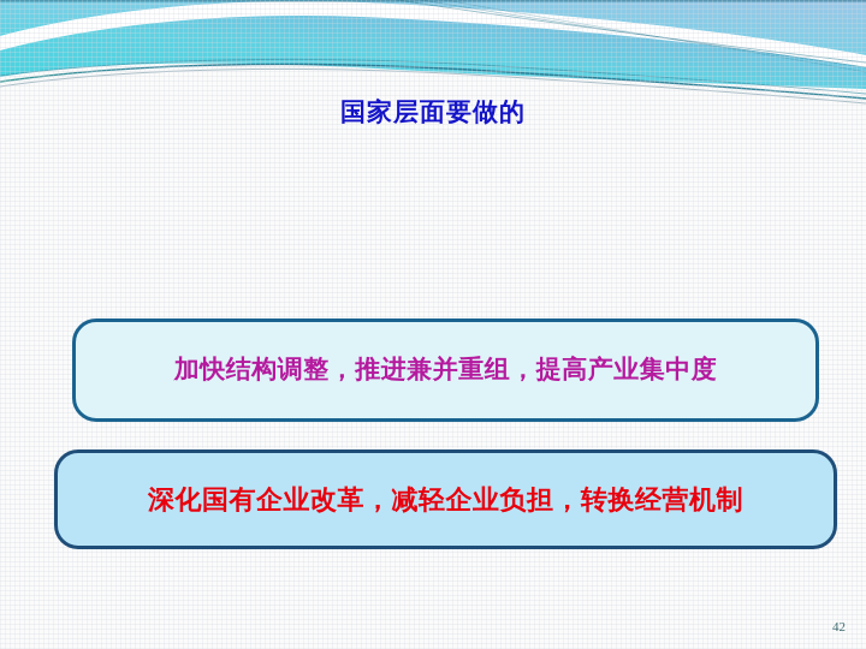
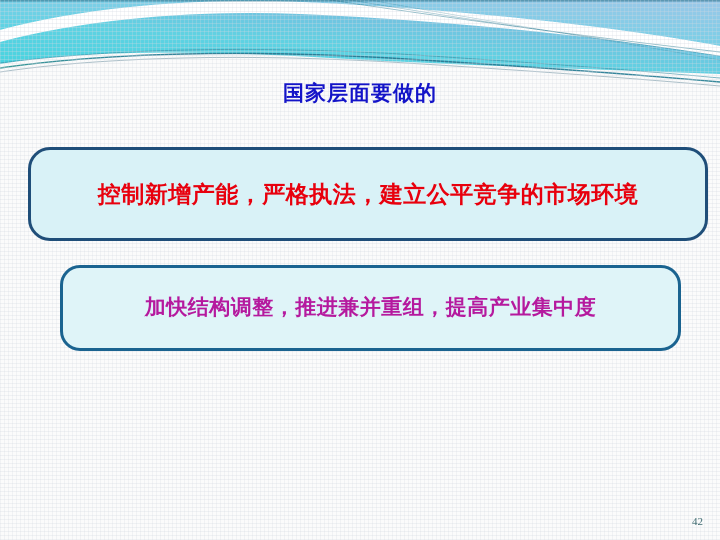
  国家层面要做的
+ 控制新增产能，严格执法，建立公平竞争的市场环境
  加快结构调整，推进兼并重组，提高产业集中度
- 深化国有企业改革，减轻企业负担，转换经营机制
  42
